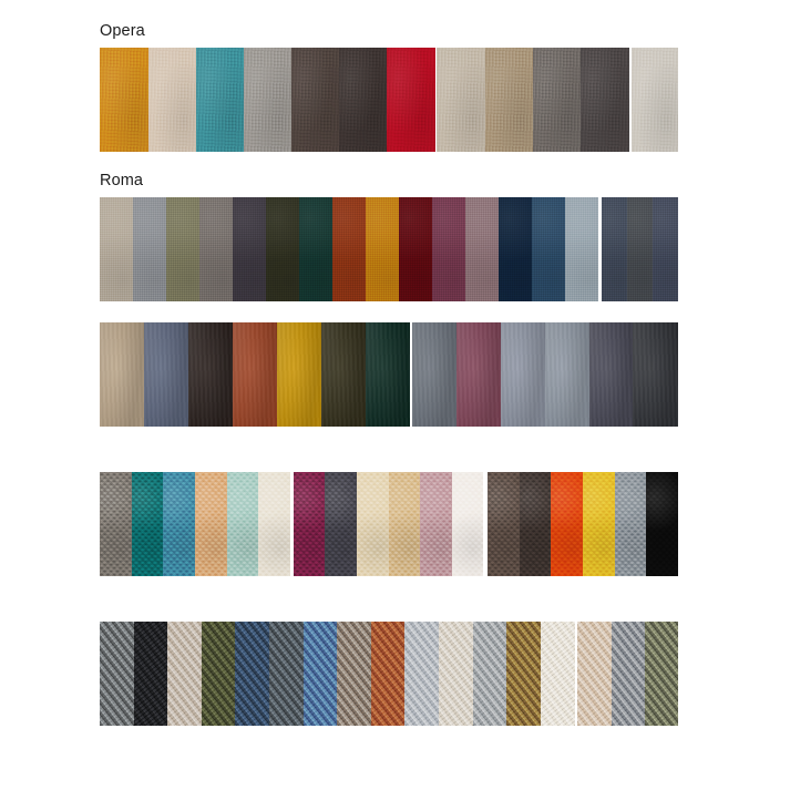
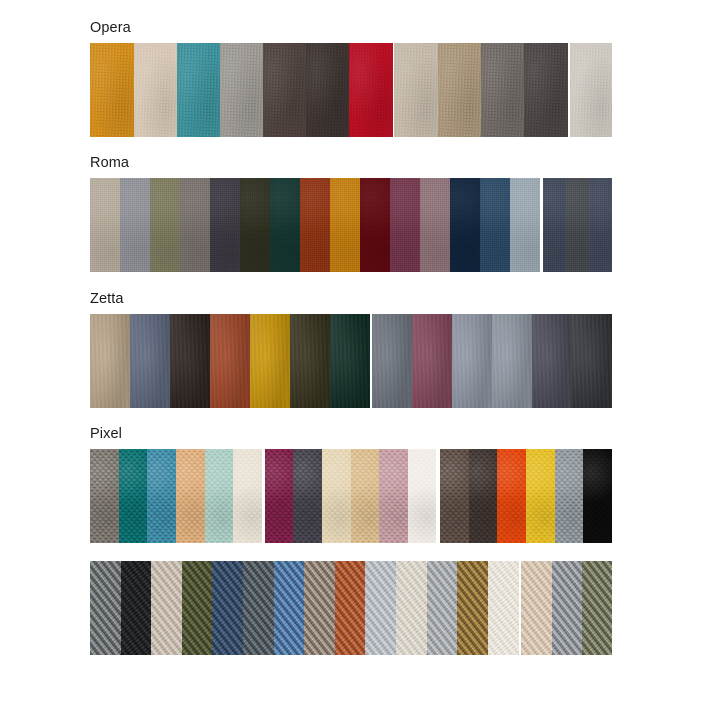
  Opera
  Roma
+ Zetta
+ Pixel
